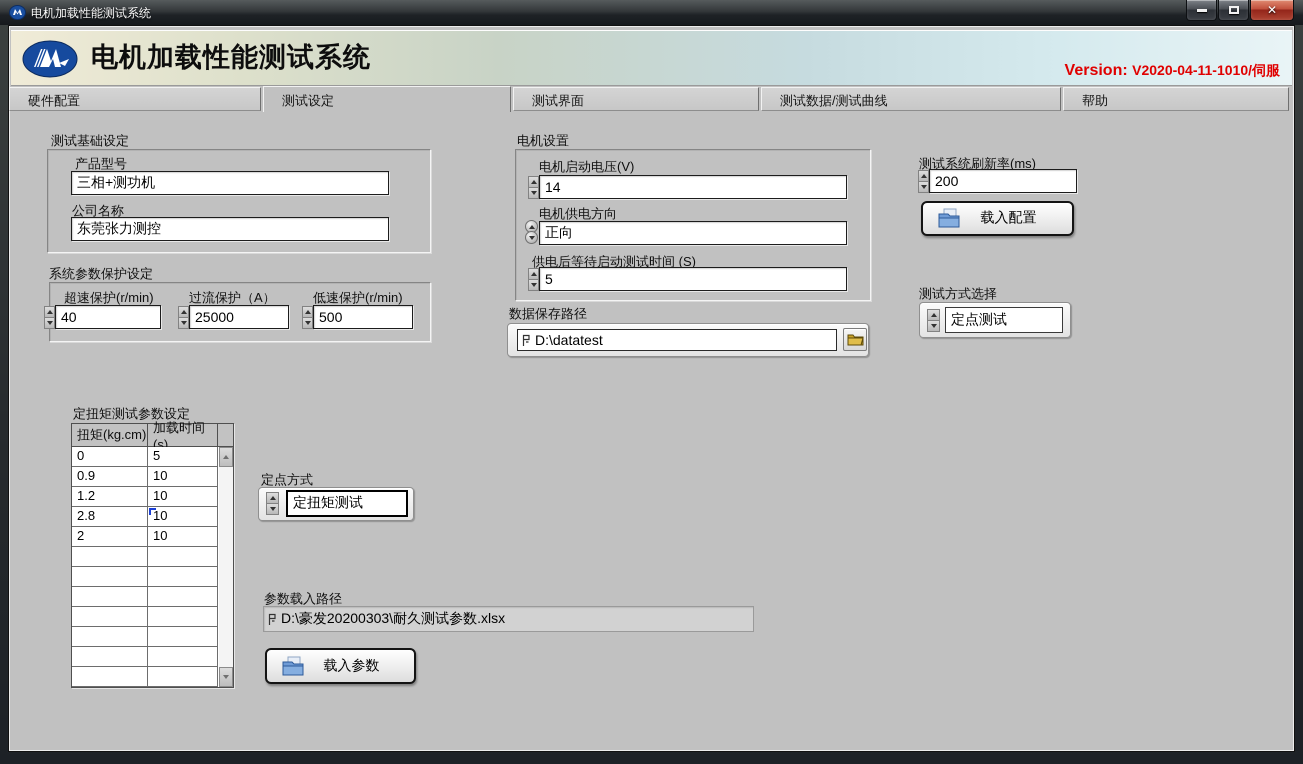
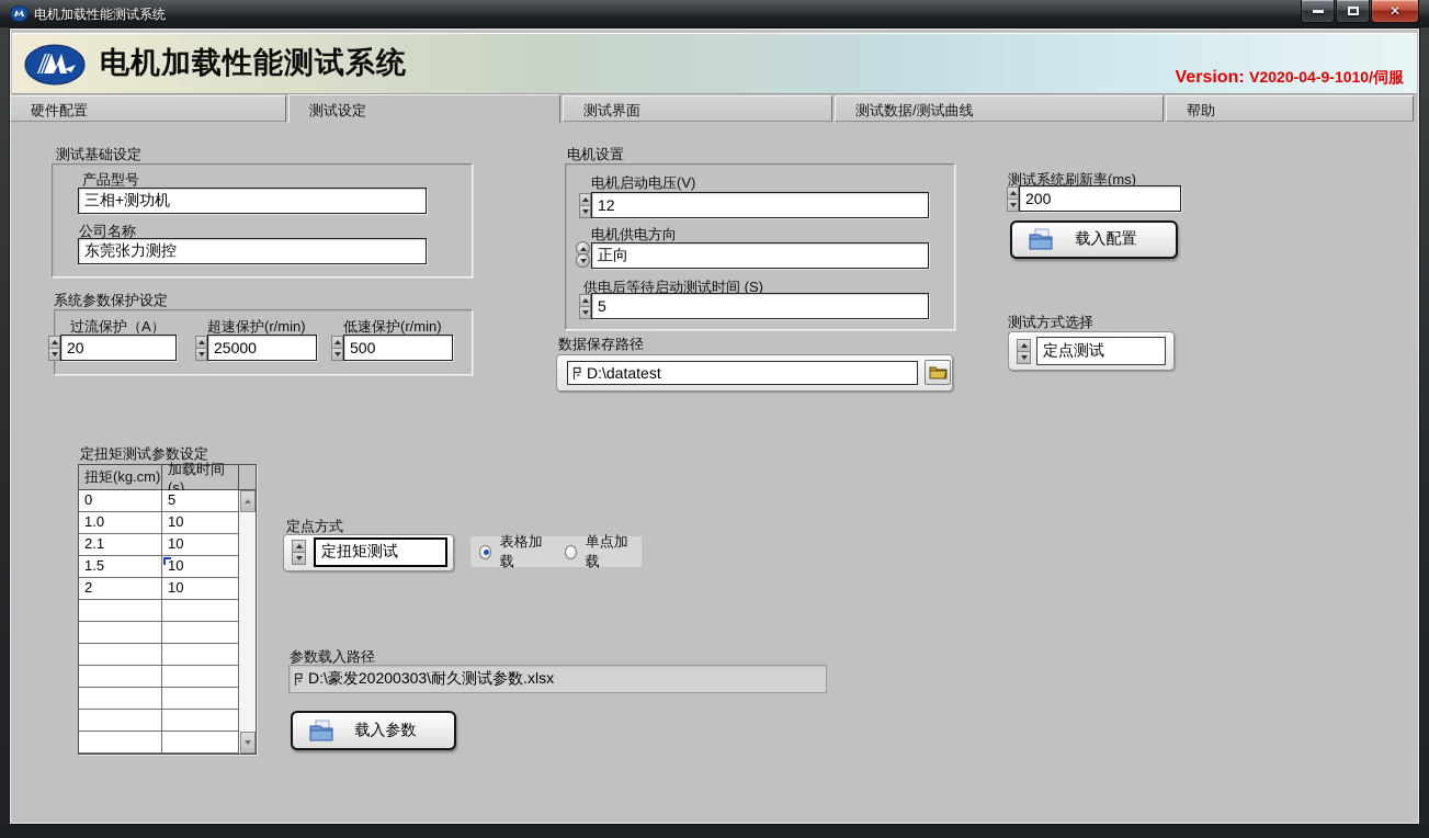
  电机加载性能测试系统
  ✕
  电机加载性能测试系统
- Version: V2020-04-11-1010/伺服
+ Version: V2020-04-9-1010/伺服
  硬件配置
  测试设定
  测试界面
  测试数据/测试曲线
  帮助
  测试基础设定
  产品型号
  三相+测功机
  公司名称
  东莞张力测控
  系统参数保护设定
- 超速保护(r/min)
+ 过流保护（A）
- 40
+ 20
- 过流保护（A）
+ 超速保护(r/min)
  25000
  低速保护(r/min)
  500
  电机设置
  电机启动电压(V)
- 14
+ 12
  电机供电方向
  正向
  供电后等待启动测试时间 (S)
  5
  数据保存路径
  D:\datatest
  测试系统刷新率(ms)
  200
  载入配置
  测试方式选择
  定点测试
  定扭矩测试参数设定
  扭矩(kg.cm)
  加载时间(s)
  0
  5
- 0.9
+ 1.0
  10
- 1.2
+ 2.1
  10
- 2.8
+ 1.5
  10
  2
  10
  定点方式
  定扭矩测试
+ 表格加载
+ 单点加载
  参数载入路径
  D:\豪发20200303\耐久测试参数.xlsx
  载入参数
